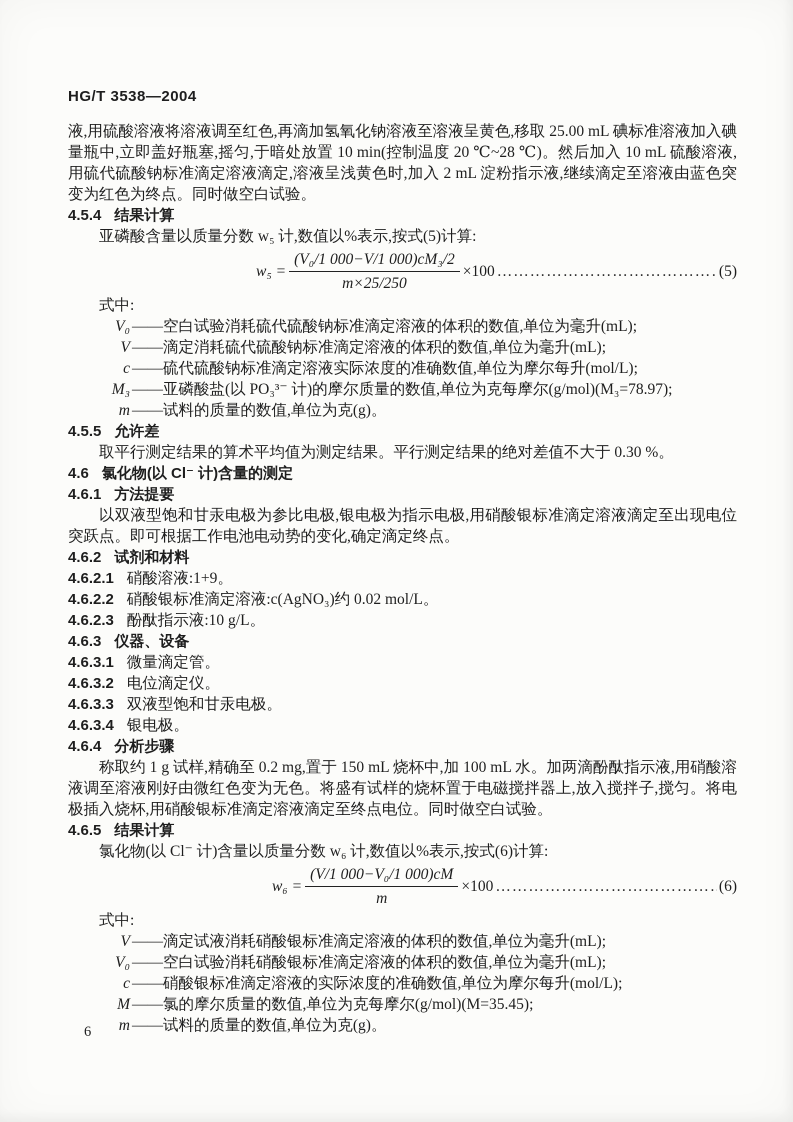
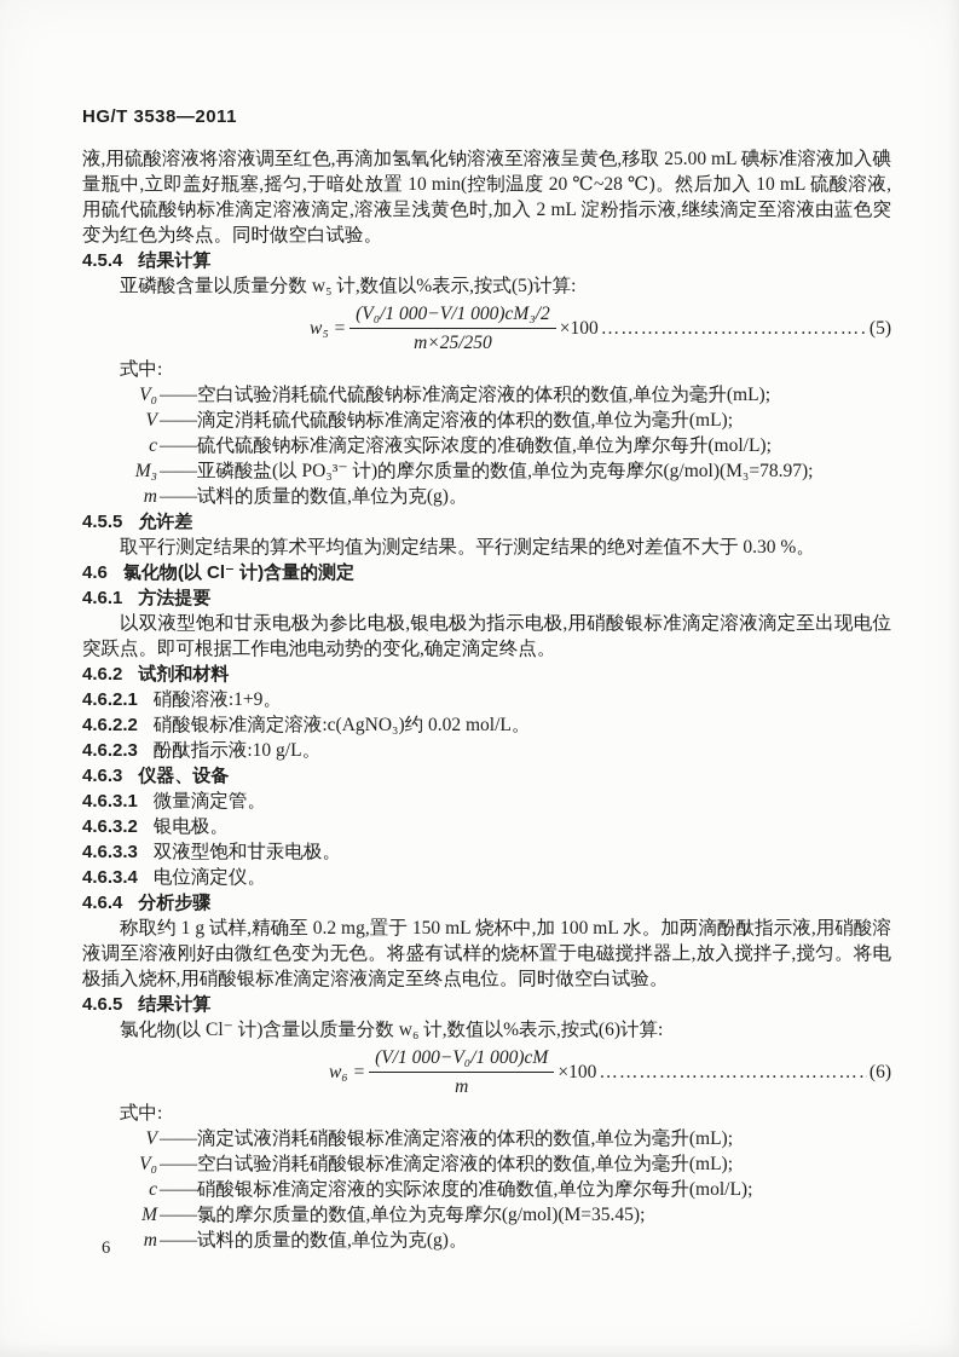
- HG/T 3538—2004
+ HG/T 3538—2011
  液,用硫酸溶液将溶液调至红色,再滴加氢氧化钠溶液至溶液呈黄色,移取 25.00 mL 碘标准溶液加入碘量瓶中,立即盖好瓶塞,摇匀,于暗处放置 10 min(控制温度 20 ℃~28 ℃)。然后加入 10 mL 硫酸溶液,用硫代硫酸钠标准滴定溶液滴定,溶液呈浅黄色时,加入 2 mL 淀粉指示液,继续滴定至溶液由蓝色突变为红色为终点。同时做空白试验。
  4.5.4 结果计算
  亚磷酸含量以质量分数 w₅ 计,数值以%表示,按式(5)计算:
  w₅ =
  (V₀/1 000−V/1 000)cM₃/2
  m×25/250
  ×100
  (5)
  式中:
  V₀
  ——
  空白试验消耗硫代硫酸钠标准滴定溶液的体积的数值,单位为毫升(mL);
  V
  ——
  滴定消耗硫代硫酸钠标准滴定溶液的体积的数值,单位为毫升(mL);
  c
  ——
  硫代硫酸钠标准滴定溶液实际浓度的准确数值,单位为摩尔每升(mol/L);
  M₃
  ——
  亚磷酸盐(以 PO₃³⁻ 计)的摩尔质量的数值,单位为克每摩尔(g/mol)(M₃=78.97);
  m
  ——
  试料的质量的数值,单位为克(g)。
  4.5.5 允许差
  取平行测定结果的算术平均值为测定结果。平行测定结果的绝对差值不大于 0.30 %。
  4.6 氯化物(以 Cl⁻ 计)含量的测定
  4.6.1 方法提要
  以双液型饱和甘汞电极为参比电极,银电极为指示电极,用硝酸银标准滴定溶液滴定至出现电位突跃点。即可根据工作电池电动势的变化,确定滴定终点。
  4.6.2 试剂和材料
  4.6.2.1 硝酸溶液:1+9。
  4.6.2.2 硝酸银标准滴定溶液:c(AgNO₃)约 0.02 mol/L。
  4.6.2.3 酚酞指示液:10 g/L。
  4.6.3 仪器、设备
  4.6.3.1 微量滴定管。
- 4.6.3.2 电位滴定仪。
+ 4.6.3.2 银电极。
  4.6.3.3 双液型饱和甘汞电极。
- 4.6.3.4 银电极。
+ 4.6.3.4 电位滴定仪。
  4.6.4 分析步骤
  称取约 1 g 试样,精确至 0.2 mg,置于 150 mL 烧杯中,加 100 mL 水。加两滴酚酞指示液,用硝酸溶液调至溶液刚好由微红色变为无色。将盛有试样的烧杯置于电磁搅拌器上,放入搅拌子,搅匀。将电极插入烧杯,用硝酸银标准滴定溶液滴定至终点电位。同时做空白试验。
  4.6.5 结果计算
  氯化物(以 Cl⁻ 计)含量以质量分数 w₆ 计,数值以%表示,按式(6)计算:
  w₆ =
  (V/1 000−V₀/1 000)cM
  m
  ×100
  (6)
  式中:
  V
  ——
  滴定试液消耗硝酸银标准滴定溶液的体积的数值,单位为毫升(mL);
  V₀
  ——
  空白试验消耗硝酸银标准滴定溶液的体积的数值,单位为毫升(mL);
  c
  ——
  硝酸银标准滴定溶液的实际浓度的准确数值,单位为摩尔每升(mol/L);
  M
  ——
  氯的摩尔质量的数值,单位为克每摩尔(g/mol)(M=35.45);
  m
  ——
  试料的质量的数值,单位为克(g)。
  6
